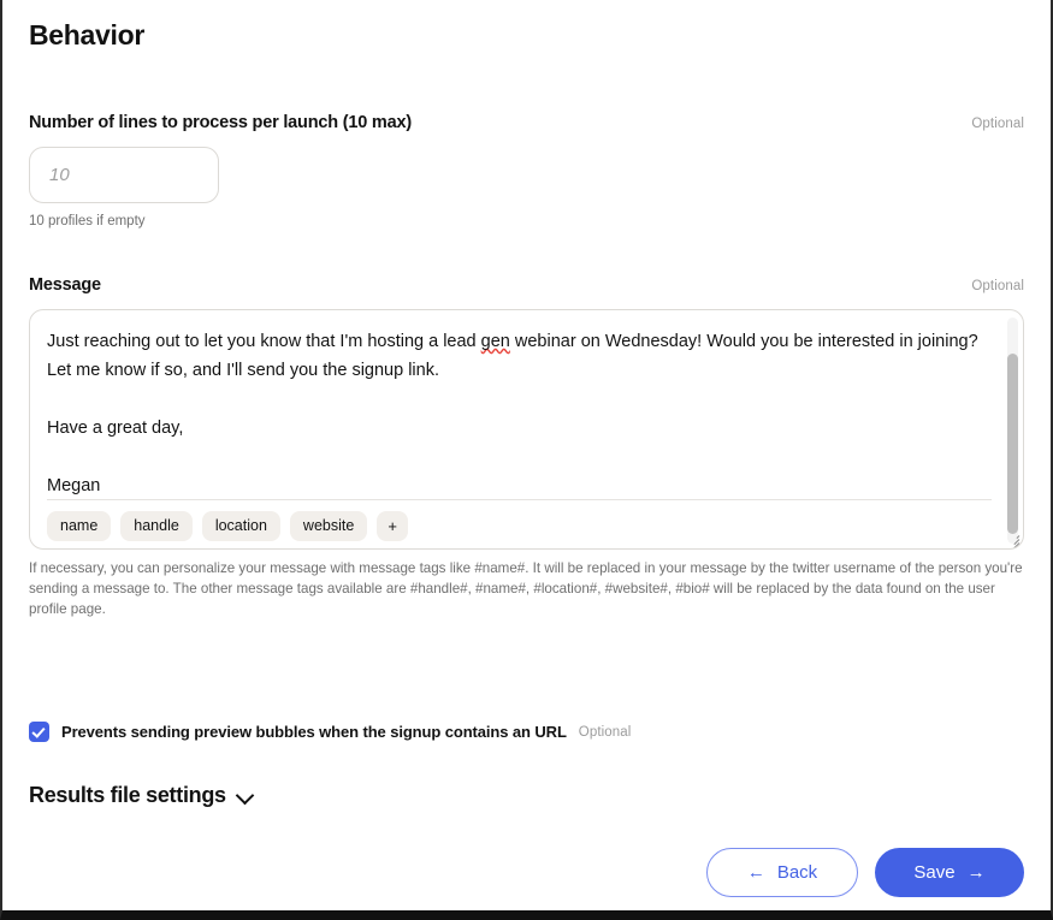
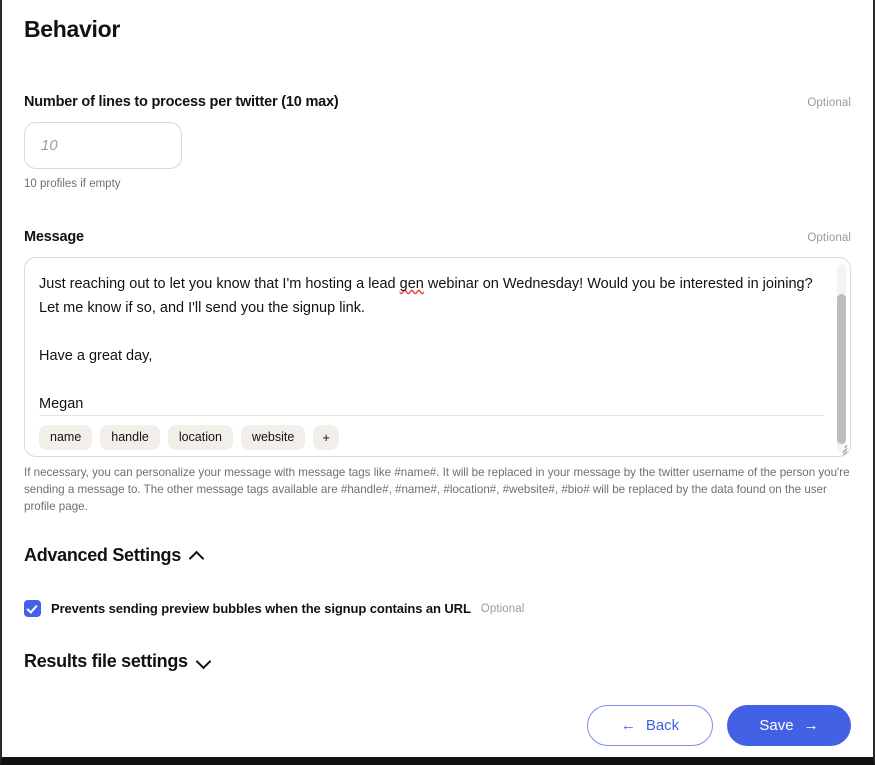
  Behavior
- Number of lines to process per launch (10 max)
+ Number of lines to process per twitter (10 max)
  Optional
  10
  10 profiles if empty
  Message
  Optional
  Just reaching out to let you know that I'm hosting a lead gen webinar on Wednesday! Would you be interested in joining? Let me know if so, and I'll send you the signup link.
  Have a great day,
  Megan
  name
  handle
  location
  website
  +
  If necessary, you can personalize your message with message tags like #name#. It will be replaced in your message by the twitter username of the person you're sending a message to. The other message tags available are #handle#, #name#, #location#, #website#, #bio# will be replaced by the data found on the user profile page.
+ Advanced Settings
  Prevents sending preview bubbles when the signup contains an URL
  Optional
  Results file settings
  ←
  Back
  Save
  →
